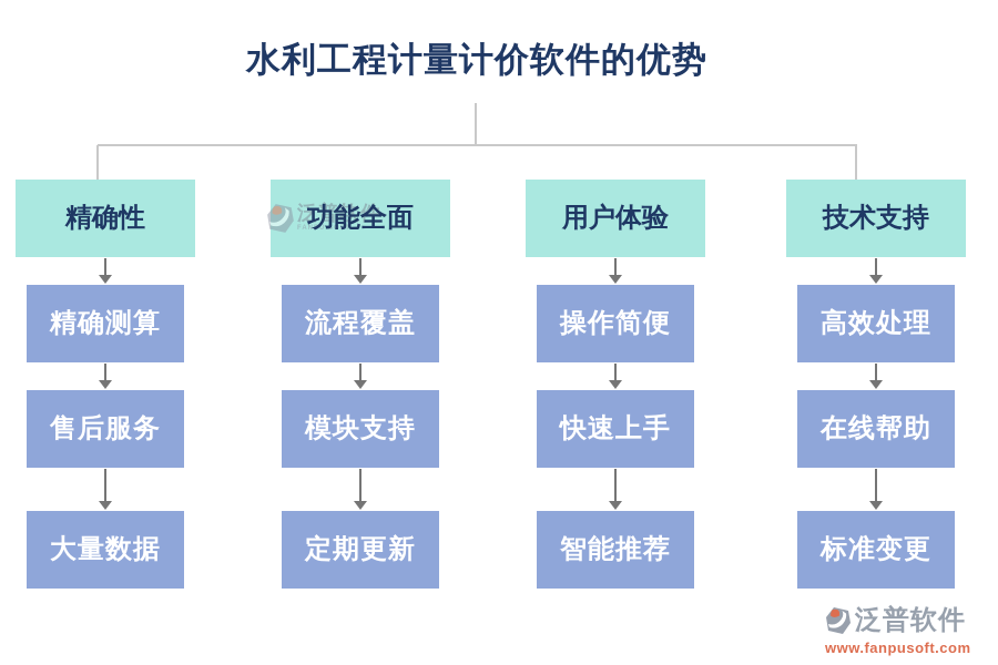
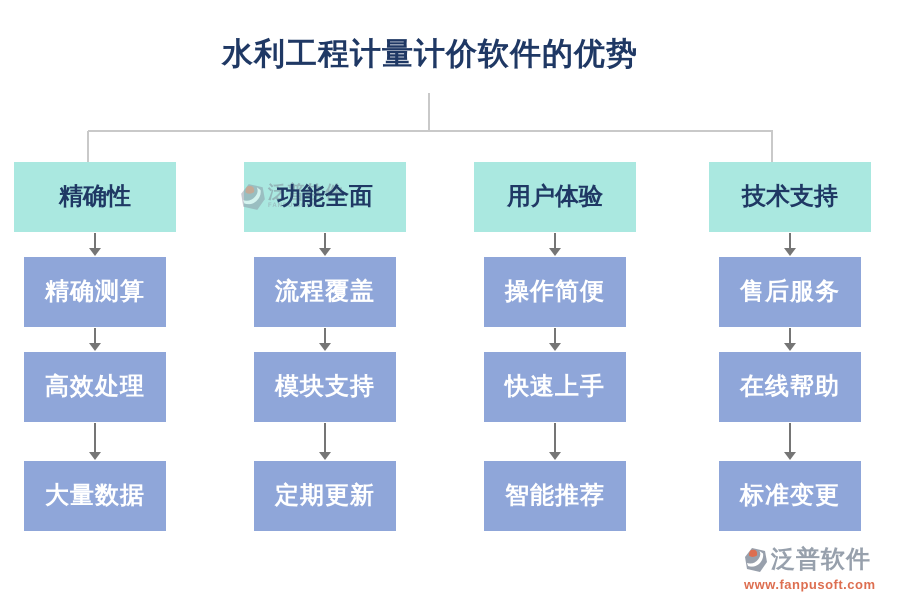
  水利工程计量计价软件的优势
  精确性
  精确测算
- 售后服务
+ 高效处理
  大量数据
  泛普软件
  功能全面
  流程覆盖
  模块支持
  定期更新
  用户体验
  操作简便
  快速上手
  智能推荐
  技术支持
- 高效处理
+ 售后服务
  在线帮助
  标准变更
  泛普软件
  www.fanpusoft.com
